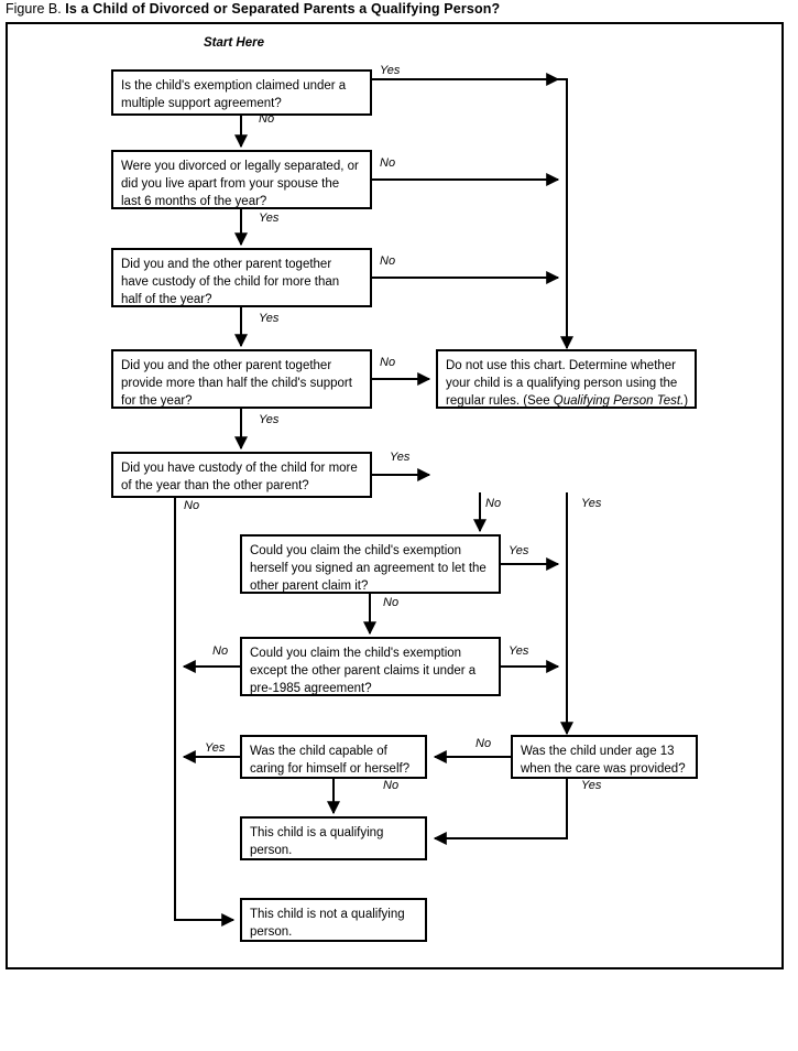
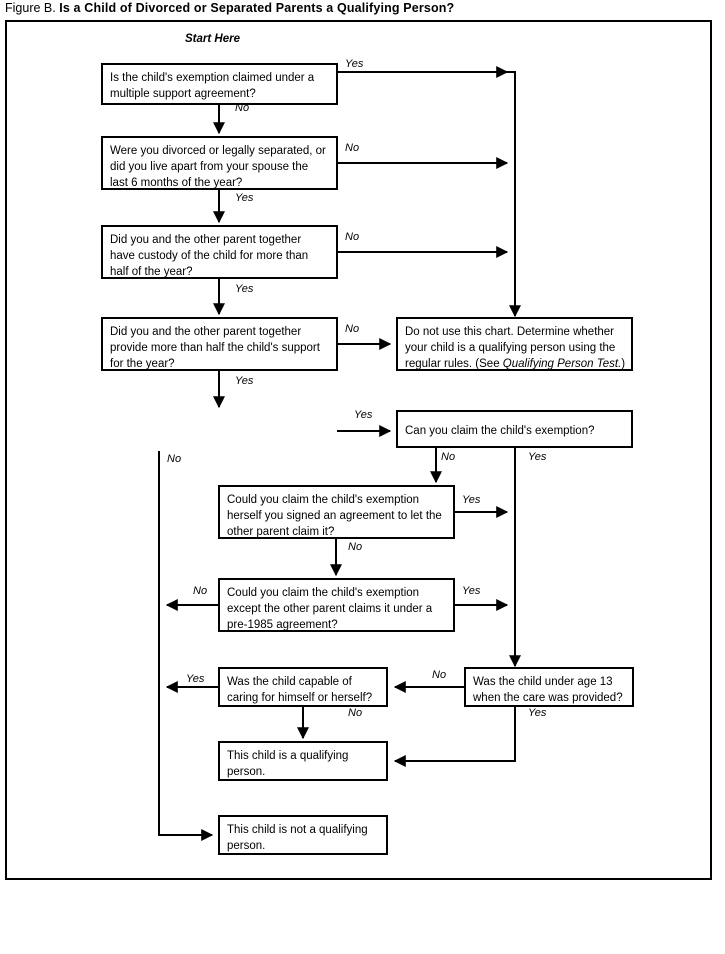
  Figure B. Is a Child of Divorced or Separated Parents a Qualifying Person?
  Is the child's exemption claimed under a
  multiple support agreement?
  Were you divorced or legally separated, or
  did you live apart from your spouse the
  last 6 months of the year?
  Did you and the other parent together
  have custody of the child for more than
  half of the year?
  Did you and the other parent together
  provide more than half the child's support
  for the year?
- Did you have custody of the child for more
- of the year than the other parent?
  Do not use this chart. Determine whether
  your child is a qualifying person using the
  regular rules. (See Qualifying Person Test.)
+ Can you claim the child's exemption?
  Could you claim the child's exemption
  herself you signed an agreement to let the
  other parent claim it?
  Could you claim the child's exemption
  except the other parent claims it under a
  pre-1985 agreement?
  Was the child under age 13
  when the care was provided?
  Was the child capable of
  caring for himself or herself?
  This child is a qualifying
  person.
  This child is not a qualifying
  person.
  Yes
  No
  No
  Yes
  No
  Yes
  No
  Yes
  Yes
  No
  No
  Yes
  Yes
  No
  No
  Yes
  No
  Yes
  Yes
  No
  Start Here
